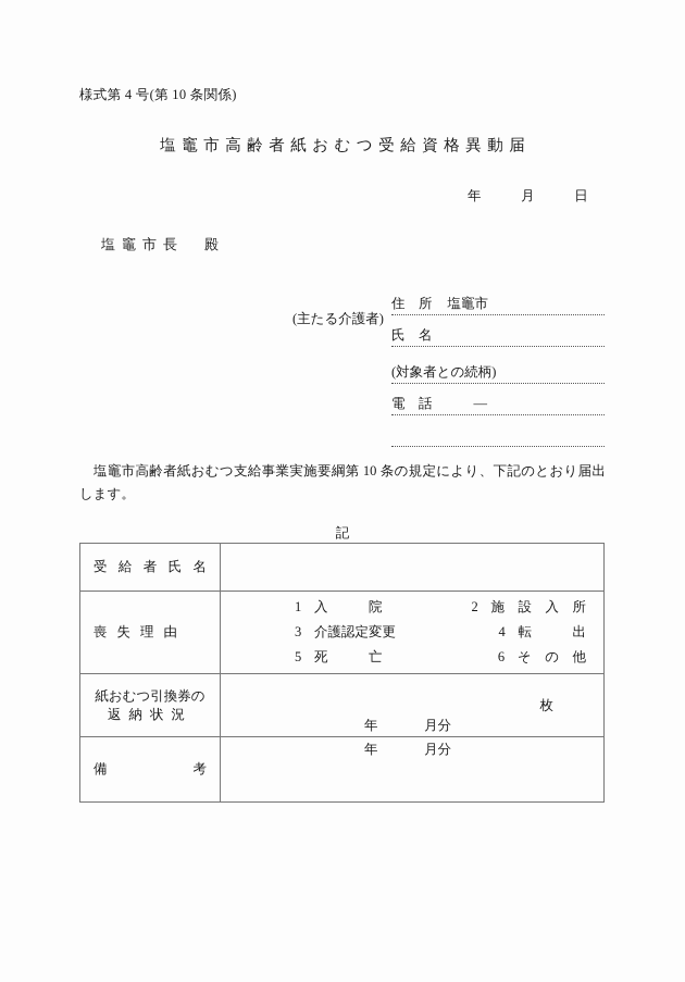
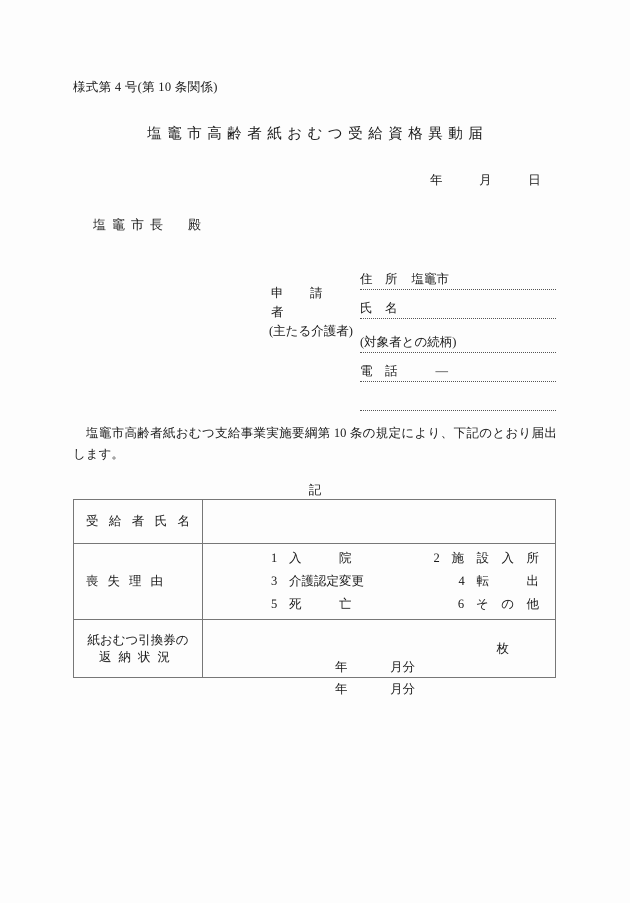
  様式第 4 号(第 10 条関係)
  塩竈市高齢者紙おむつ受給資格異動届
  年 月 日
  塩竈市長 殿
+ 申 請 者
  (主たる介護者)
  住 所 塩竈市
  氏 名
  (対象者との続柄)
  電 話 —
  塩竈市高齢者紙おむつ支給事業実施要綱第 10 条の規定により、下記のとおり届出します。
  記
  受 給 者 氏 名
  喪失理由	1 入 院 2 施 設 入 所 3 介護認定変更 4 転 出 5 死 亡 6 そ の 他
  紙おむつ引換券の 返納状況	年 月分 年 月分 枚
- 備 考
